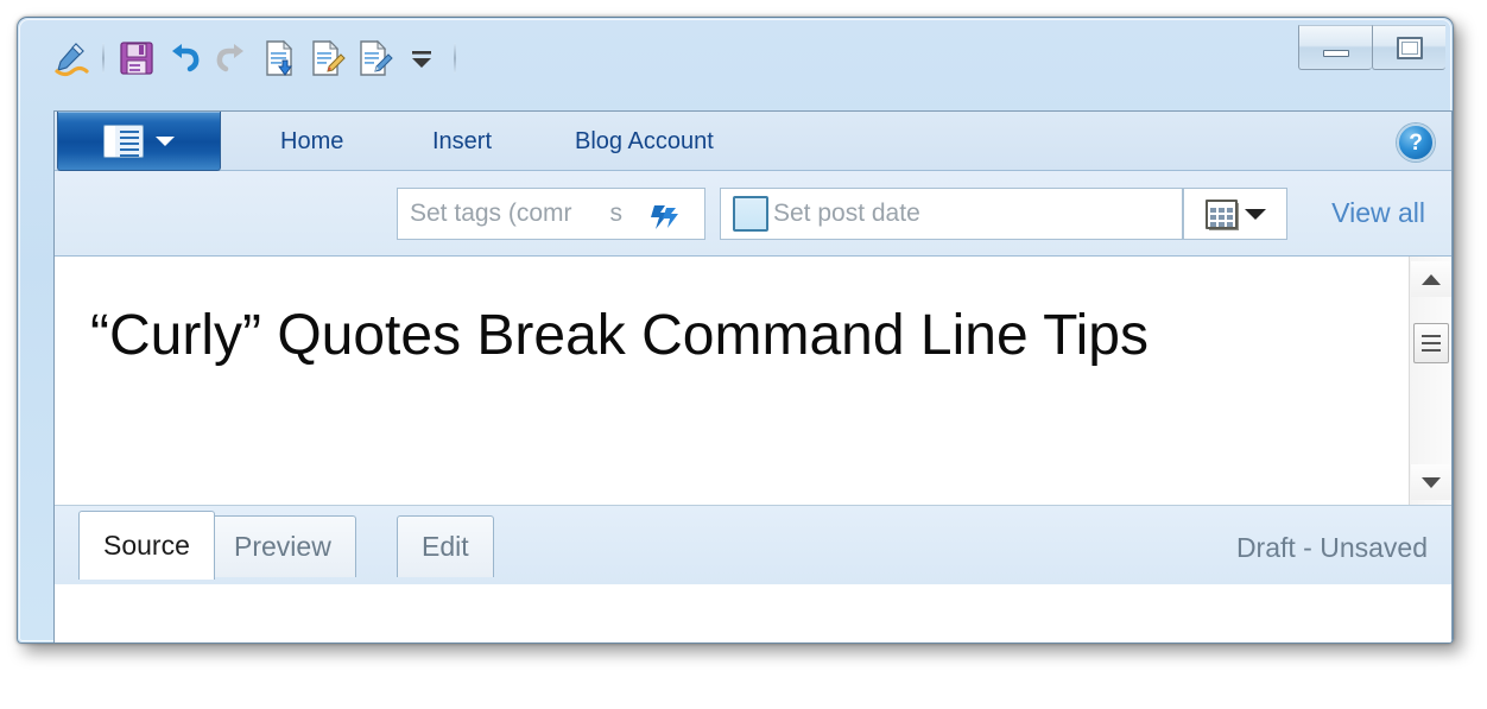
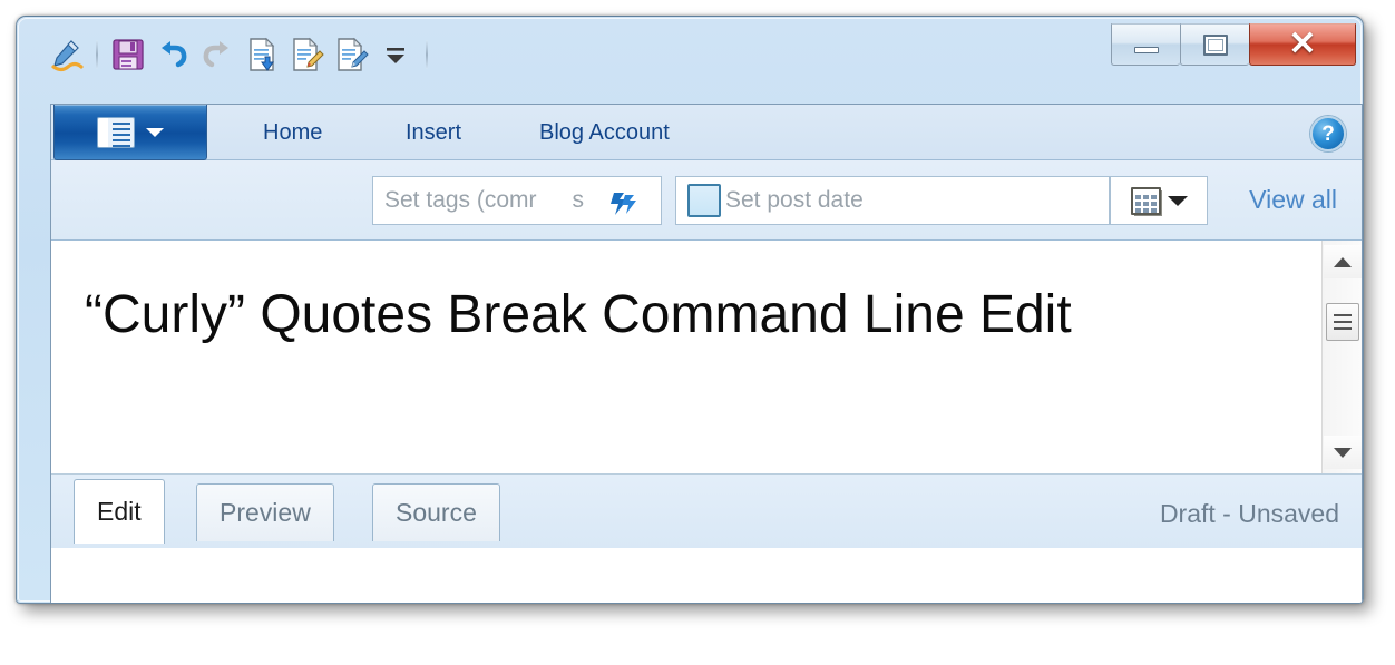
+ ✕
  Home
  Insert
  Blog Account
  ?
  Set tags (comr
  s
  Set post date
  View all
- “Curly” Quotes Break Command Line Tips
+ “Curly” Quotes Break Command Line Edit
- Source
+ Edit
  Preview
- Edit
+ Source
  Draft - Unsaved
